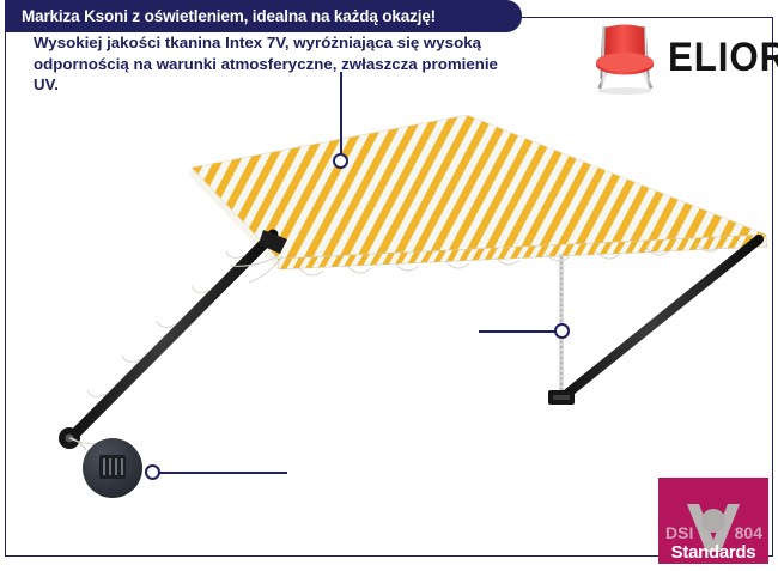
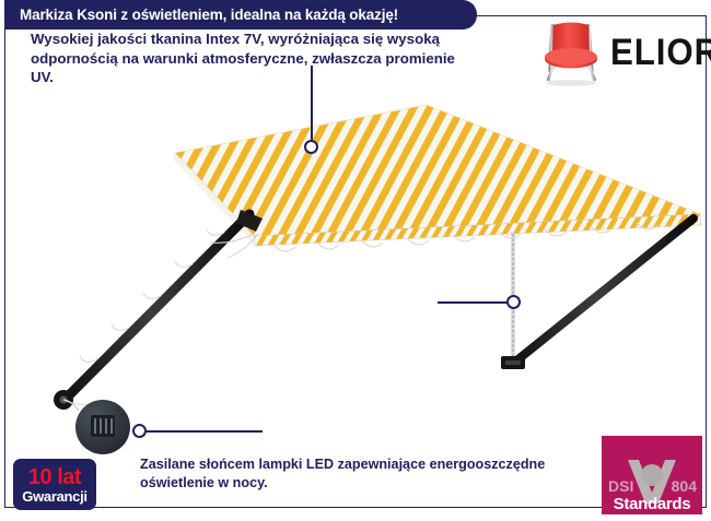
  Markiza Ksoni z oświetleniem, idealna na każdą okazję!
  ELIOR
  Wysokiej jakości tkanina Intex 7V, wyróżniająca się wysoką odpornością na warunki atmosferyczne, zwłaszcza promienie UV.
+ Zasilane słońcem lampki LED zapewniające energooszczędne oświetlenie w nocy.
+ 10 lat
+ Gwarancji
  DSI
  804
  Standards
